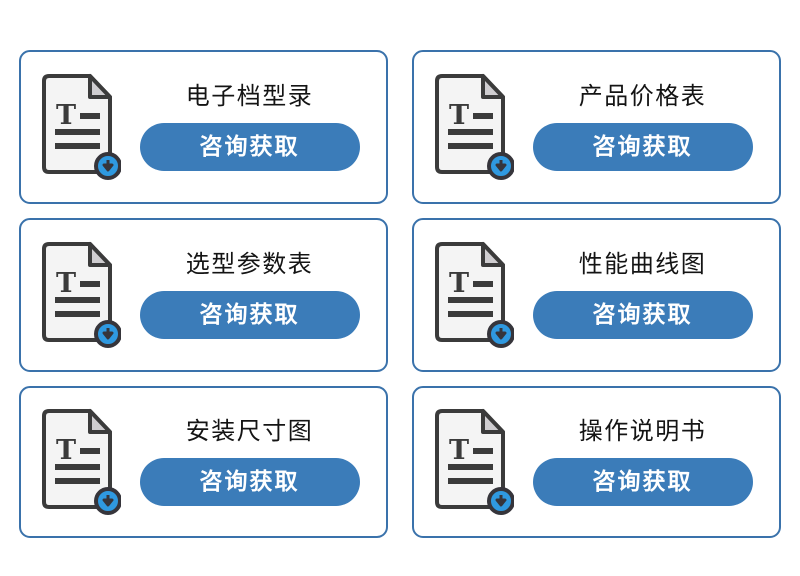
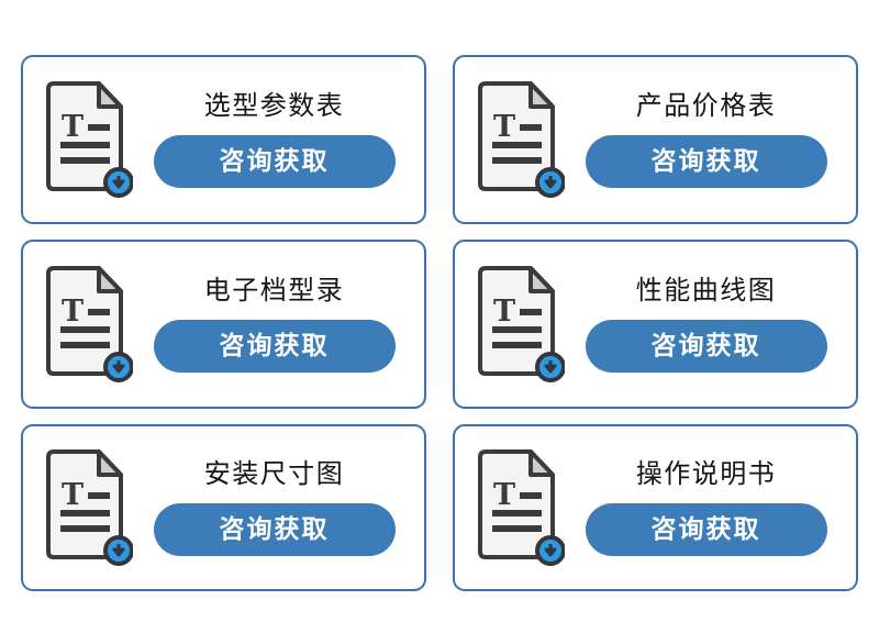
  T
- 电子档型录
+ 选型参数表
  咨询获取
  T
  产品价格表
  咨询获取
  T
- 选型参数表
+ 电子档型录
  咨询获取
  T
  性能曲线图
  咨询获取
  T
  安装尺寸图
  咨询获取
  T
  操作说明书
  咨询获取
